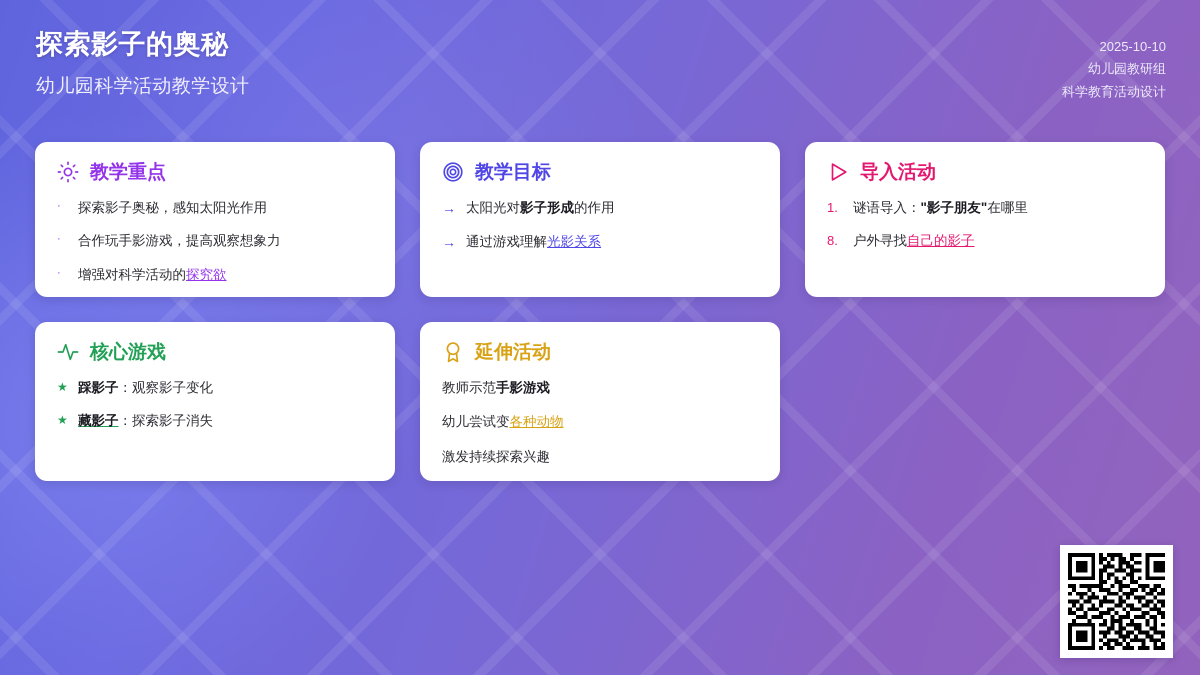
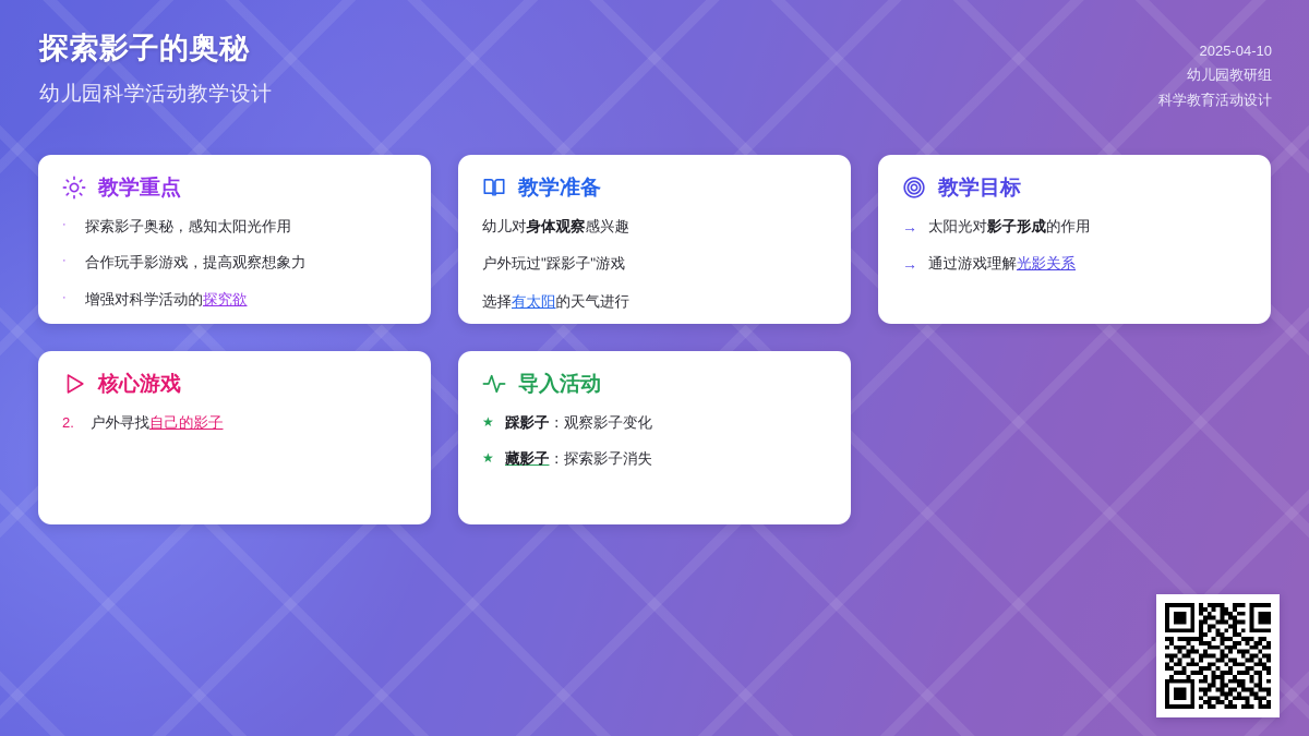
  探索影子的奥秘
  幼儿园科学活动教学设计
- 2025-10-10
+ 2025-04-10
  幼儿园教研组
  科学教育活动设计
  教学重点
  ·
  探索影子奥秘，感知太阳光作用
  ·
  合作玩手影游戏，提高观察想象力
  ·
  增强对科学活动的探究欲
+ 教学准备
+ 幼儿对身体观察感兴趣
+ 户外玩过"踩影子"游戏
+ 选择有太阳的天气进行
  教学目标
  →
  太阳光对影子形成的作用
  →
  通过游戏理解光影关系
- 导入活动
+ 核心游戏
- 1.
- 谜语导入："影子朋友"在哪里
- 8.
+ 2.
  户外寻找自己的影子
- 核心游戏
+ 导入活动
  ★
  踩影子：观察影子变化
  ★
  藏影子：探索影子消失
- 延伸活动
- 教师示范手影游戏
- 幼儿尝试变各种动物
- 激发持续探索兴趣
